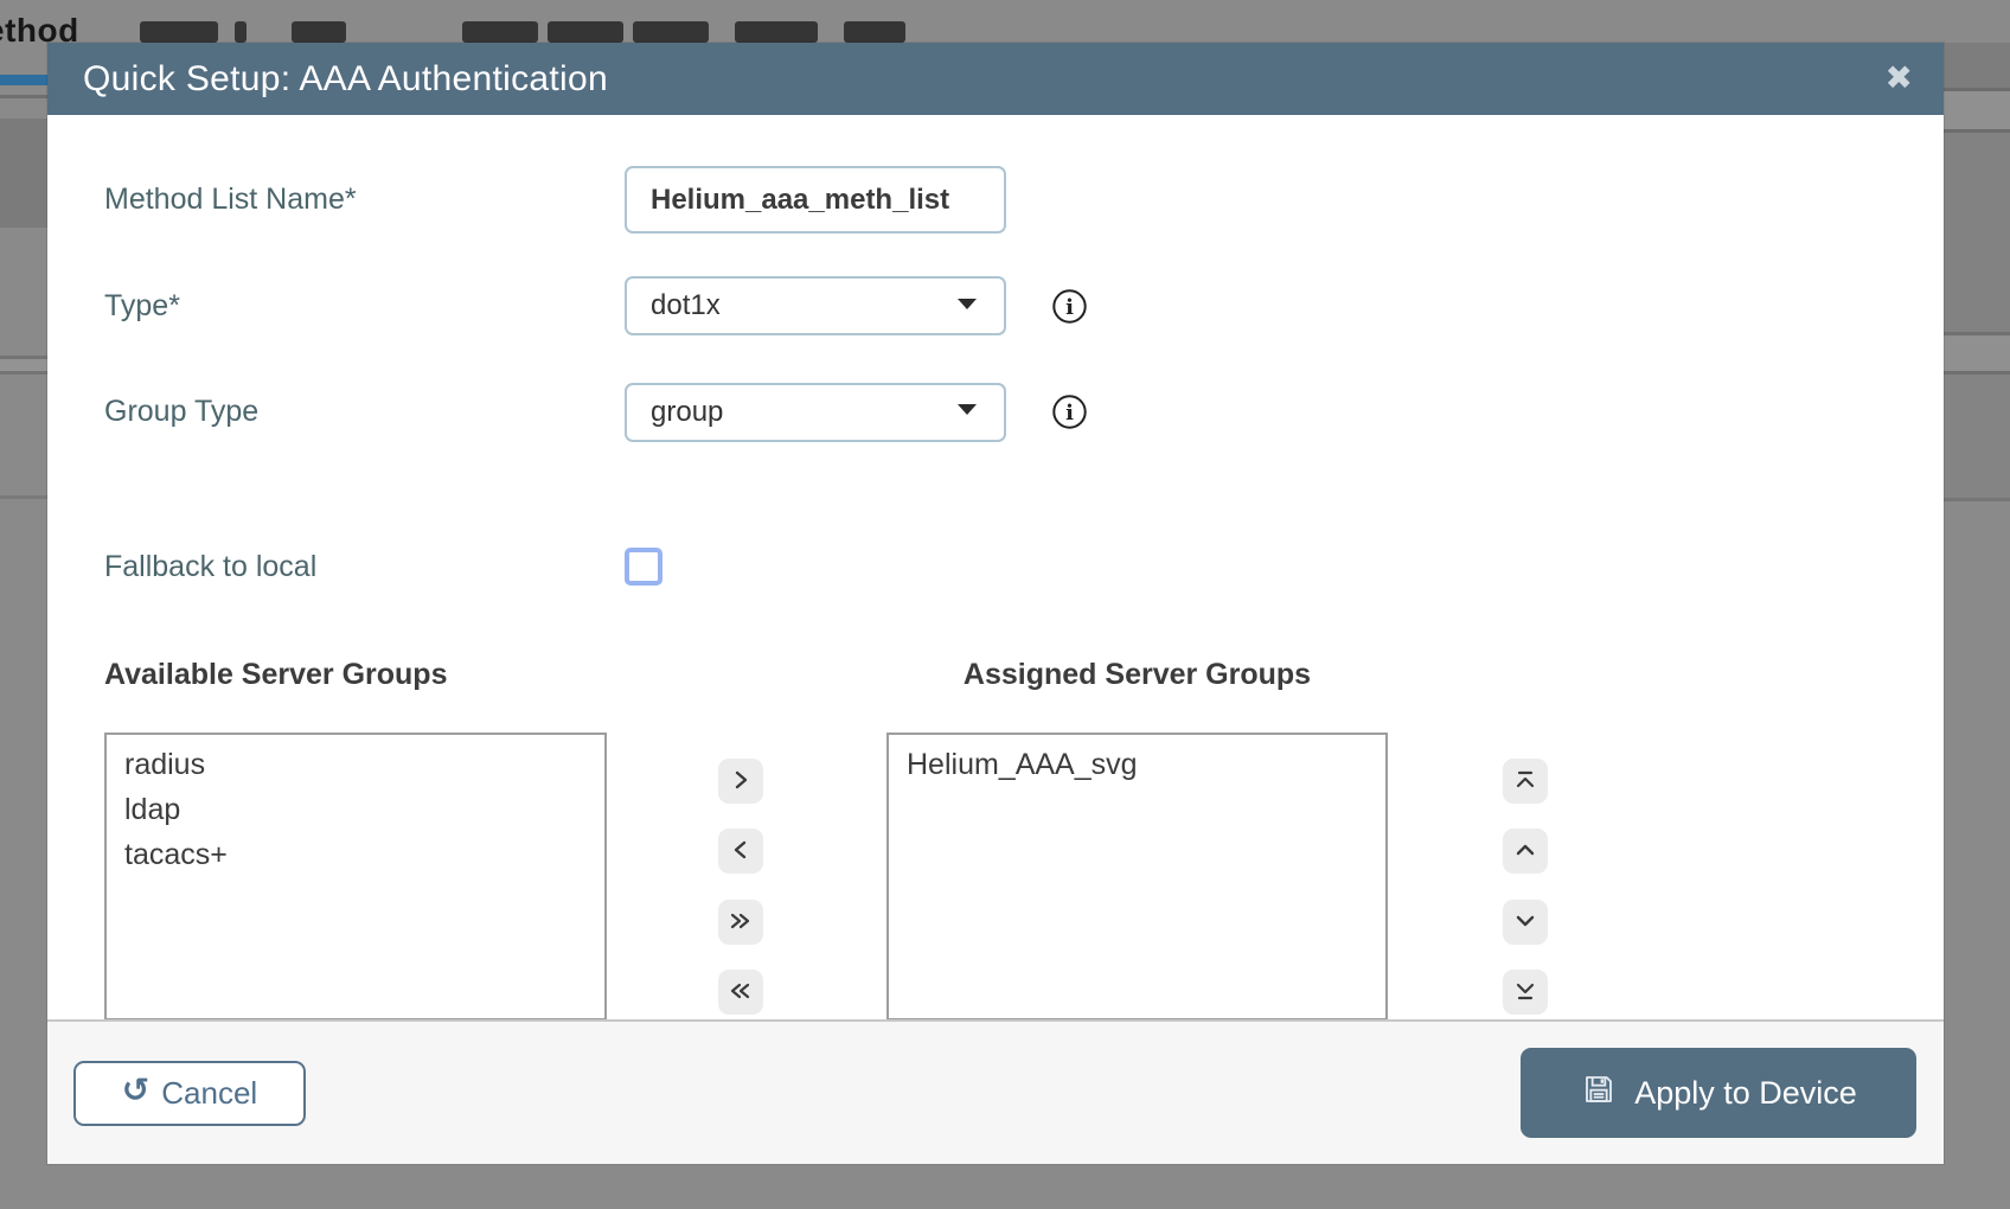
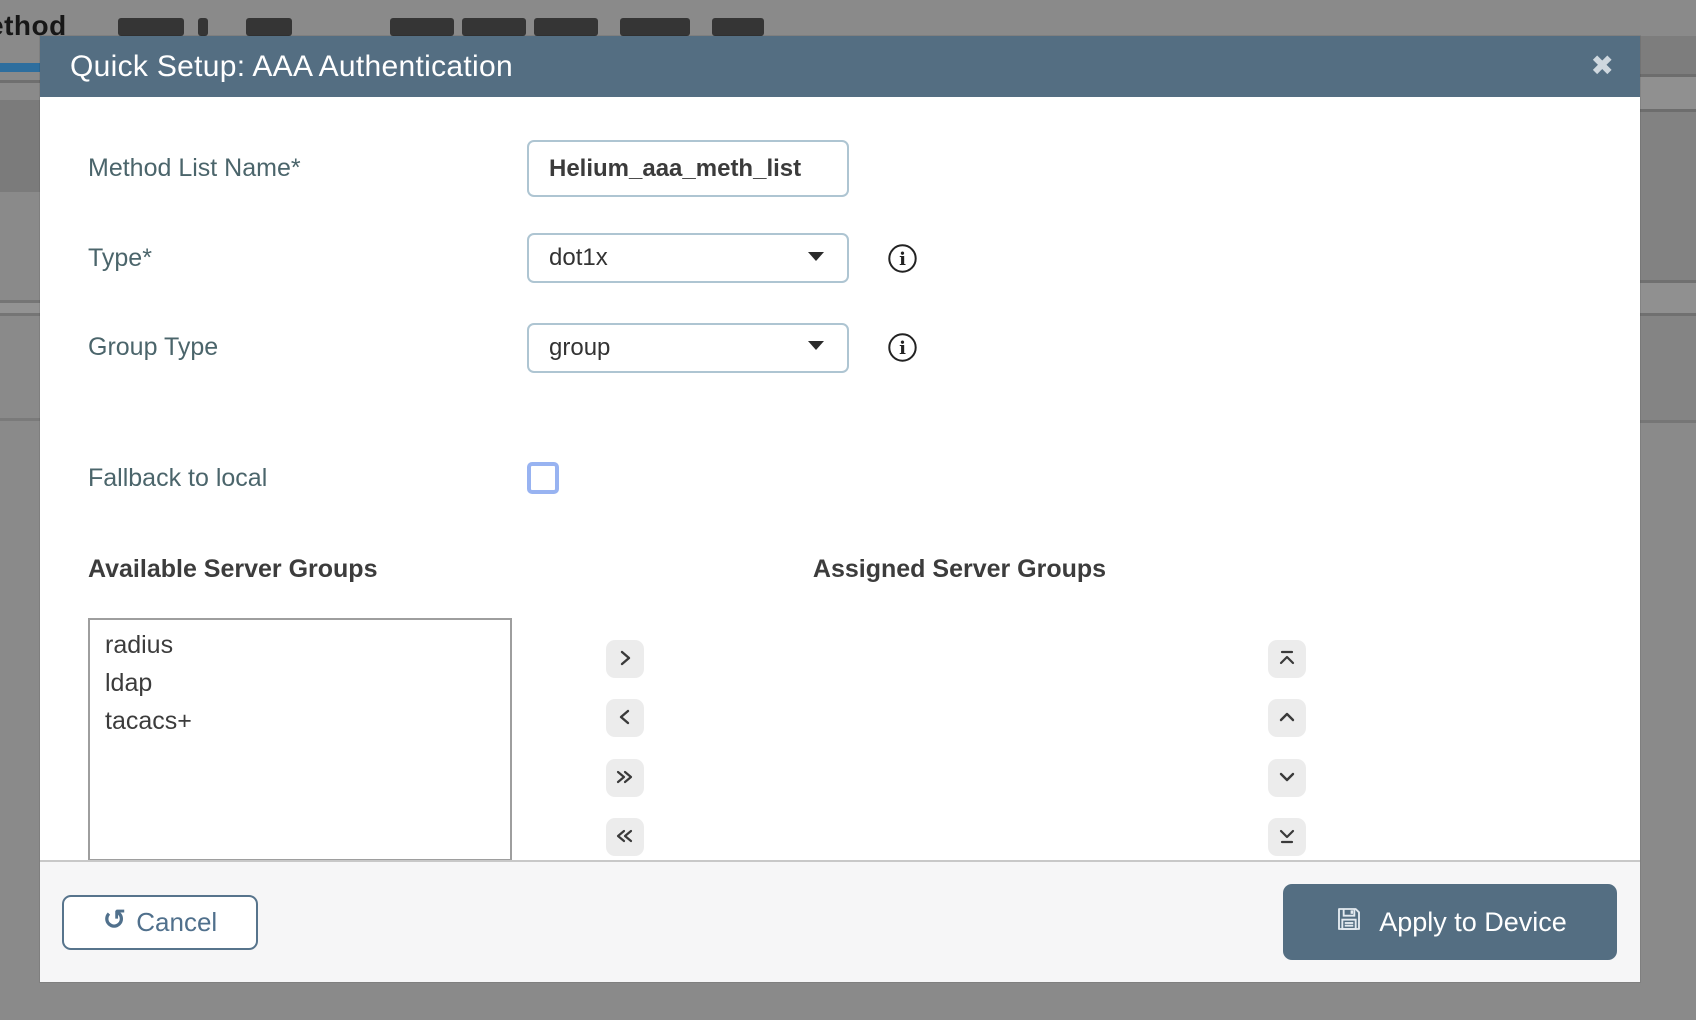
  thod
  Quick Setup: AAA Authentication
  ✖
  Method List Name*
  Helium_aaa_meth_list
  Type*
  dot1x
  i
  Group Type
  group
  i
  Fallback to local
  Available Server Groups
  Assigned Server Groups
  radius
  ldap
  tacacs+
- Helium_AAA_svg
  ↺
  Cancel
  Apply to Device
